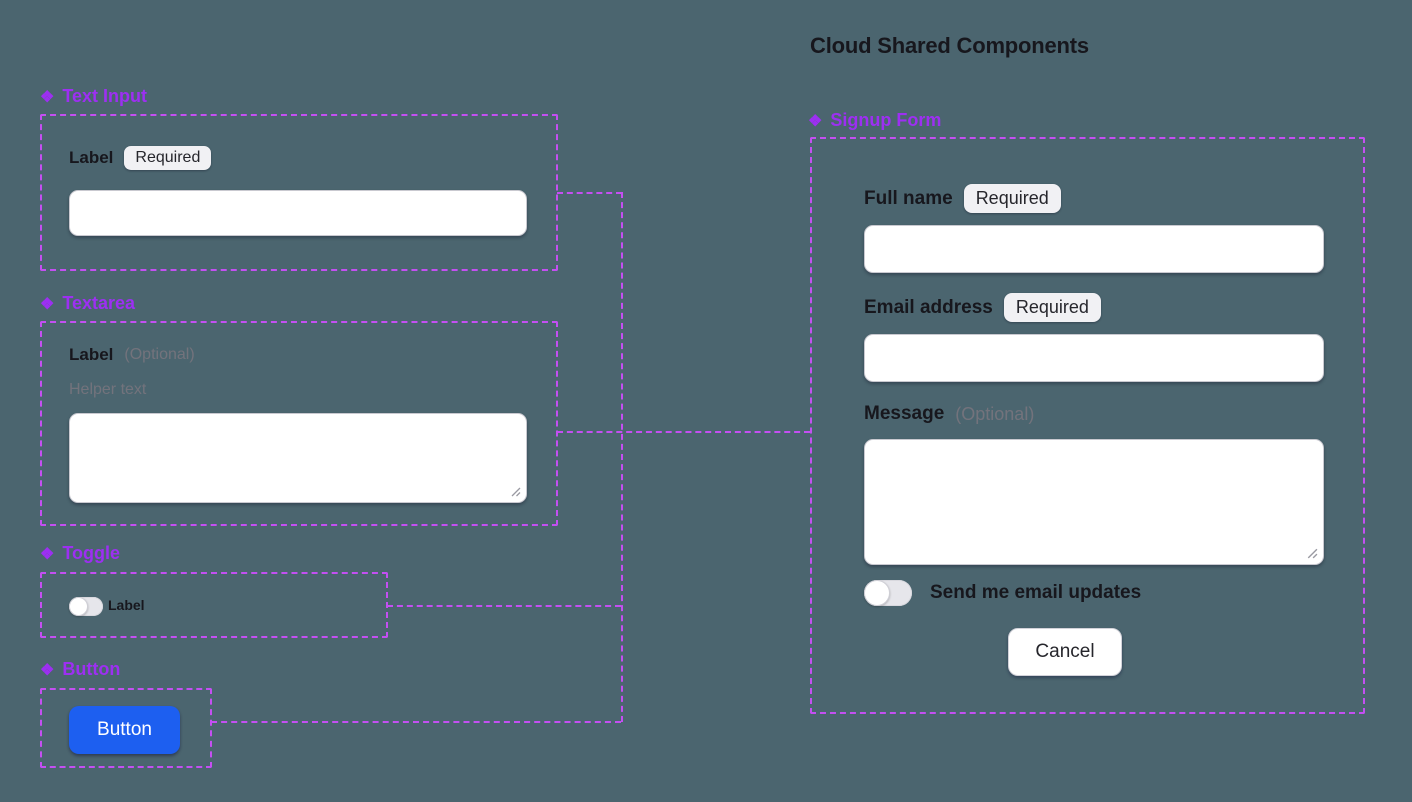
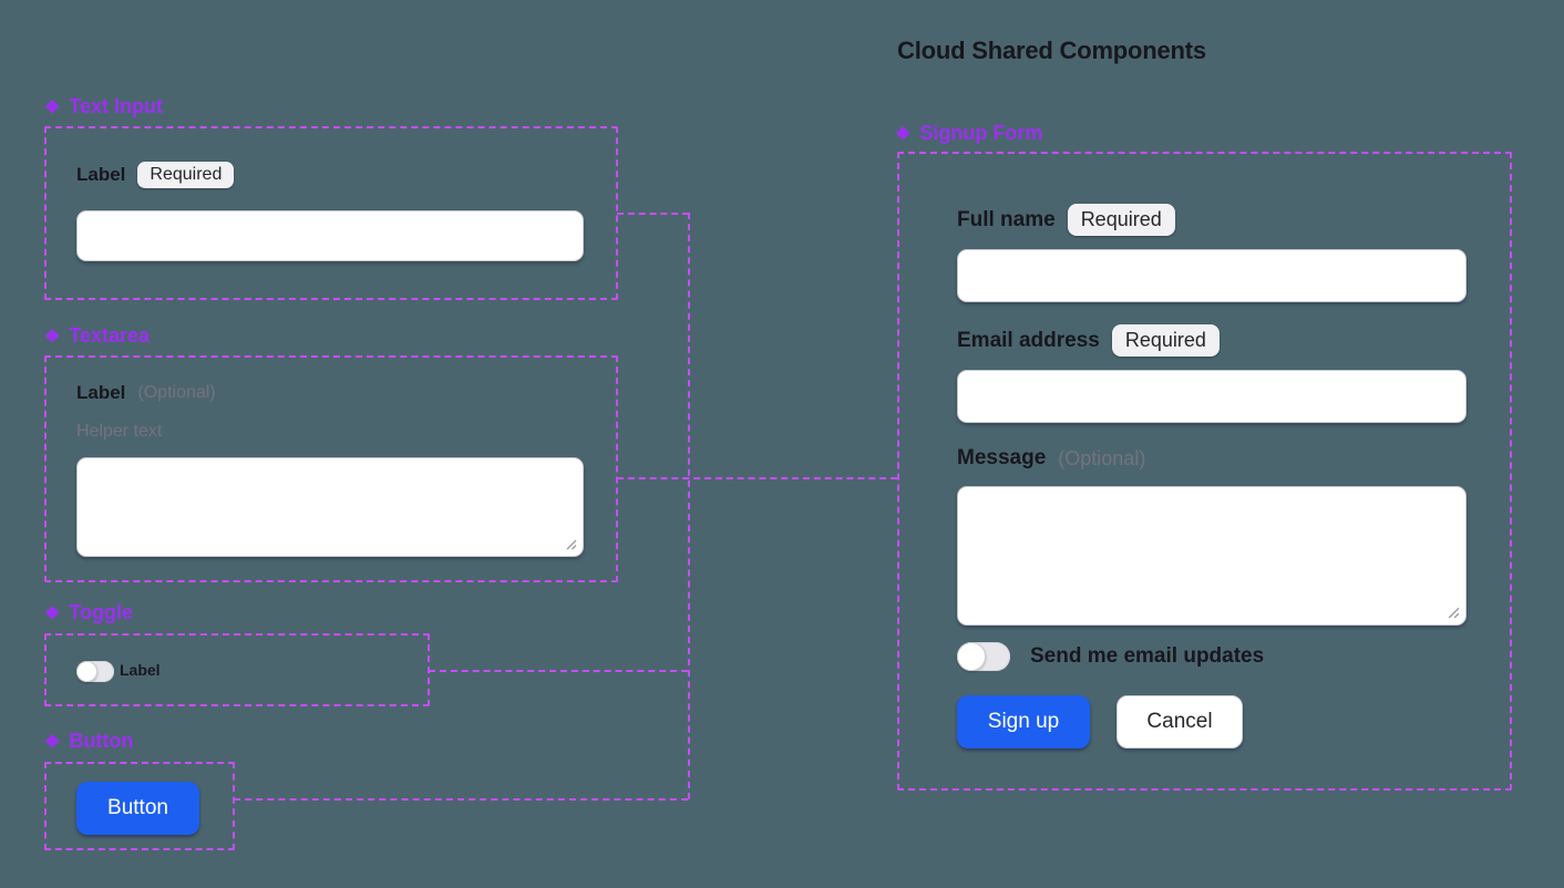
  ❖
  Text Input
  Label
  Required
  ❖
  Textarea
  Label
  (Optional)
  Helper text
  ❖
  Toggle
  Label
  ❖
  Button
  Button
  Cloud Shared Components
  ❖
  Signup Form
  Full name
  Required
  Email address
  Required
  Message
  (Optional)
  Send me email updates
+ Sign up
  Cancel
